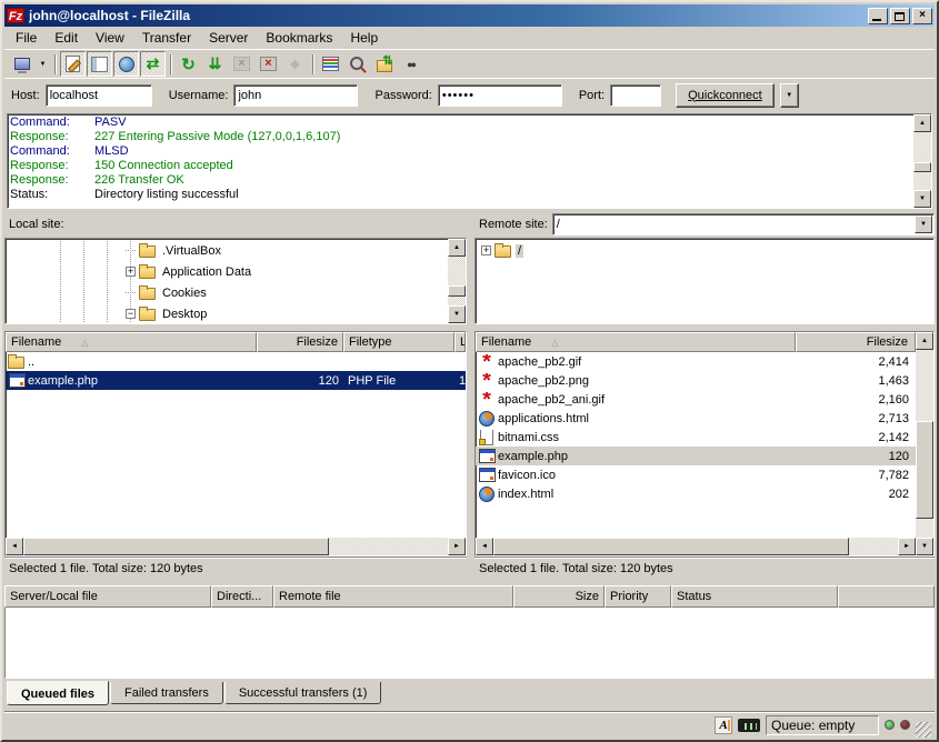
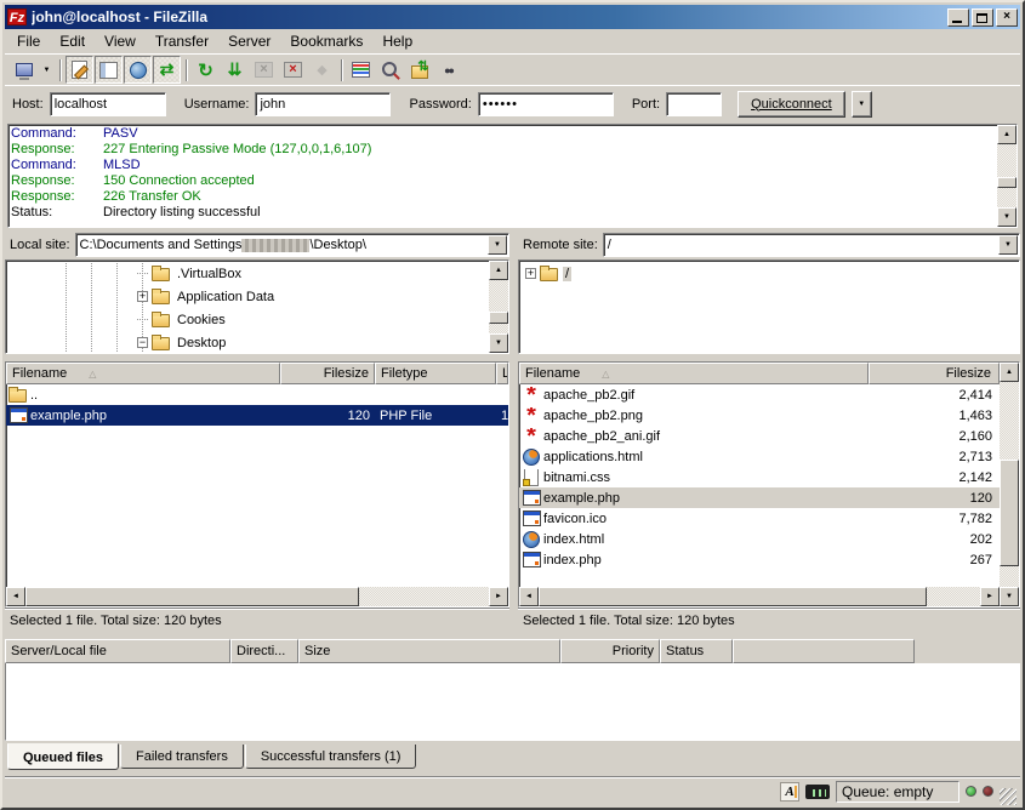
  Fz
  john@localhost - FileZilla
  ×
  File
  Edit
  View
  Transfer
  Server
  Bookmarks
  Help
  Host:
  localhost
  Username:
  john
  Password:
  ••••••
  Port:
  Quickconnect
  Command: PASV
  Response: 227 Entering Passive Mode (127,0,0,1,6,107)
  Command: MLSD
  Response: 150 Connection accepted
  Response: 226 Transfer OK
  Status: Directory listing successful
  Local site:
+ C:\Documents and Settings \Desktop\
  .VirtualBox
  Application Data
  Cookies
  Desktop
  Remote site:
  /
  /
  Filename
  Filesize
  Filetype
  ..
  example.php
  120
  PHP File
  1
  Selected 1 file. Total size: 120 bytes
  Filename
  Filesize
  apache_pb2.gif
  2,414
  apache_pb2.png
  1,463
  apache_pb2_ani.gif
  2,160
  applications.html
  2,713
  bitnami.css
  2,142
  example.php
  120
  favicon.ico
  7,782
  index.html
  202
+ index.php
+ 267
  Selected 1 file. Total size: 120 bytes
  Server/Local file
  Directi...
- Remote file
  Size
  Priority
  Status
  Queued files
  Failed transfers
  Successful transfers (1)
  A
  Queue: empty
